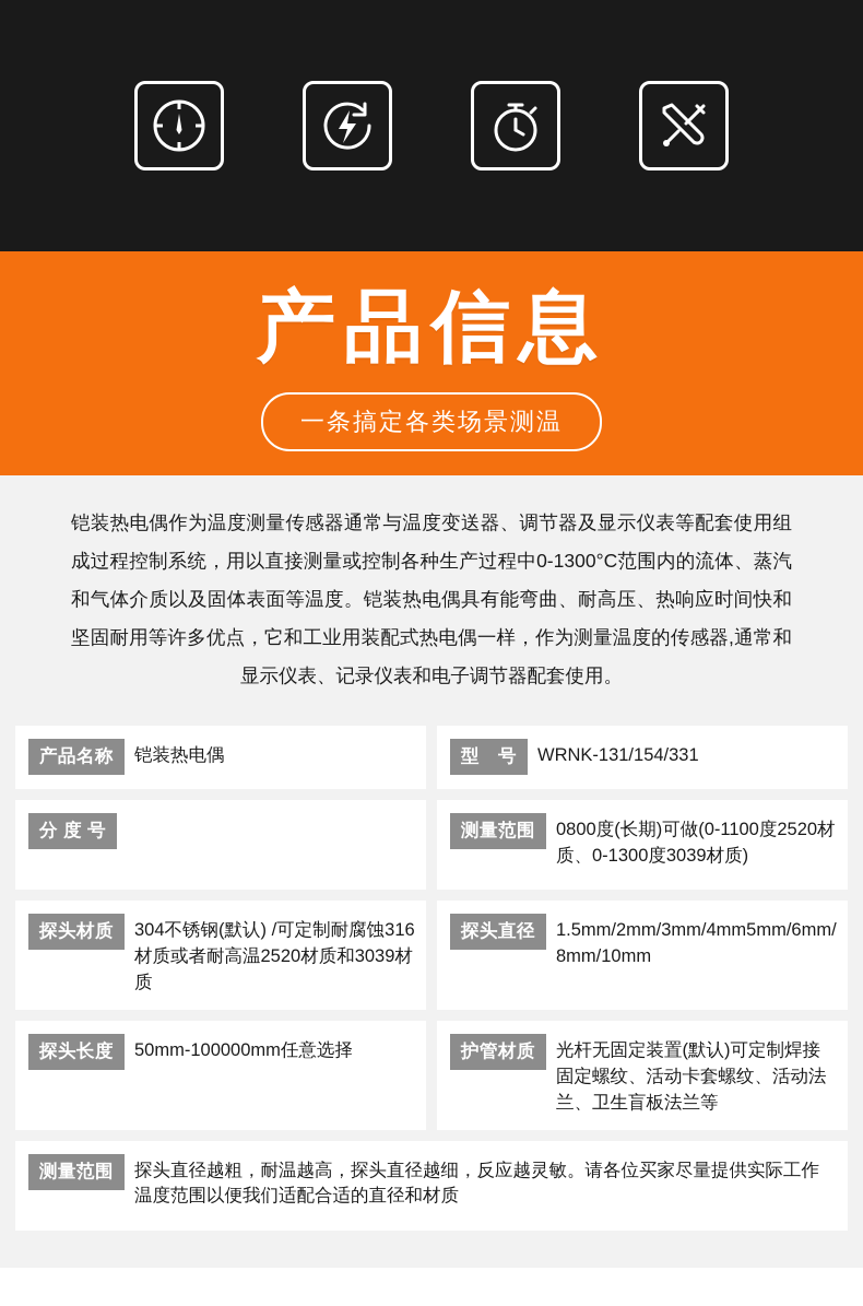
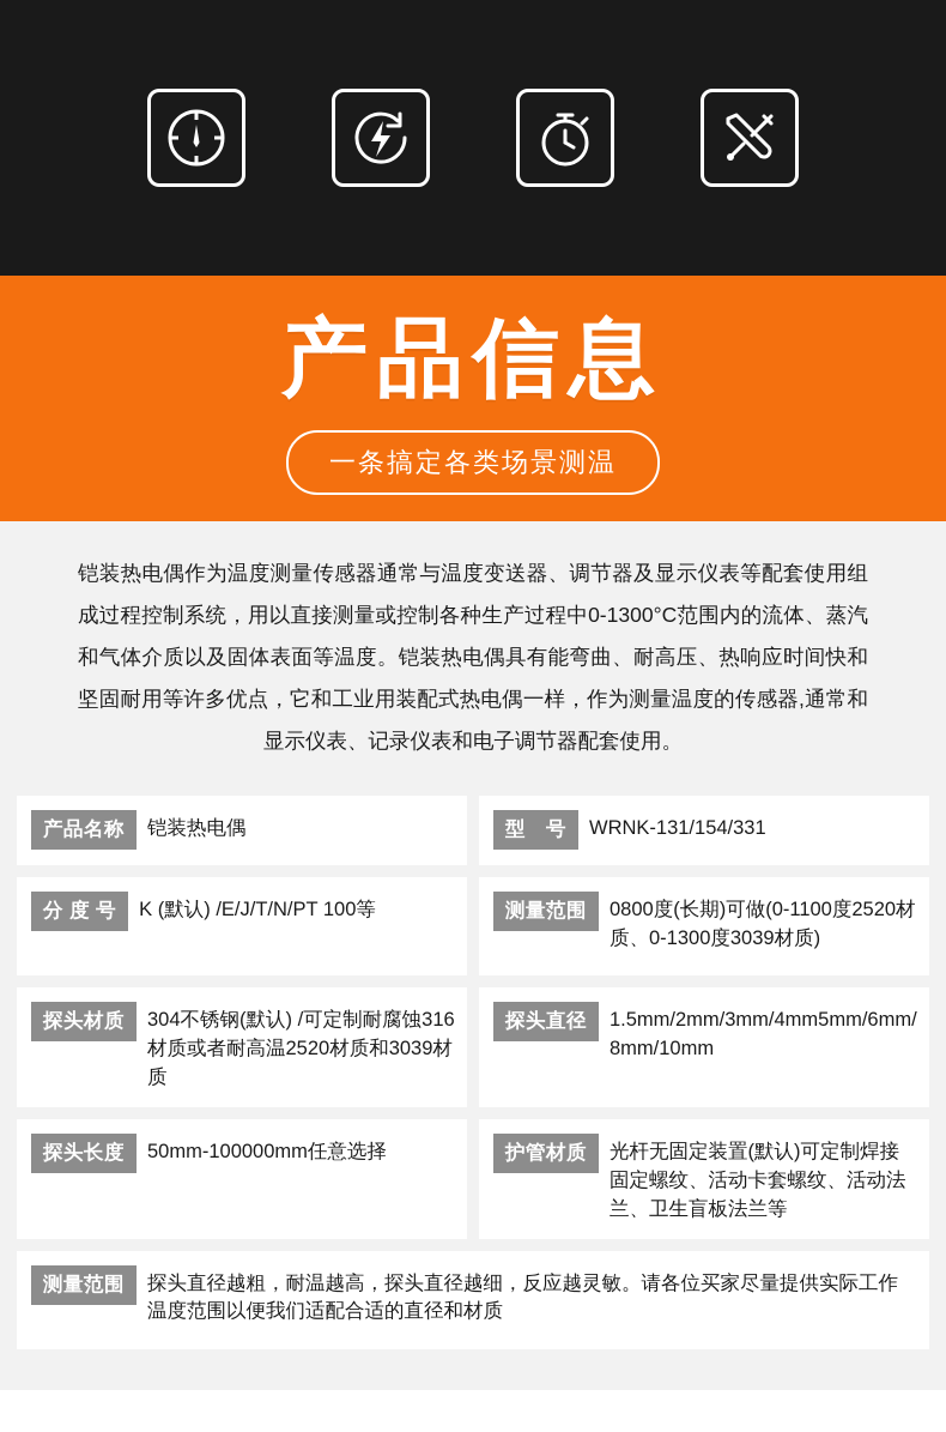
  产品信息
  一条搞定各类场景测温
  铠装热电偶作为温度测量传感器通常与温度变送器、调节器及显示仪表等配套使用组成过程控制系统，用以直接测量或控制各种生产过程中0-1300°C范围内的流体、蒸汽和气体介质以及固体表面等温度。铠装热电偶具有能弯曲、耐高压、热响应时间快和坚固耐用等许多优点，它和工业用装配式热电偶一样，作为测量温度的传感器,通常和显示仪表、记录仪表和电子调节器配套使用。
  产品名称
  铠装热电偶
  型 号
  WRNK-131/154/331
  分 度 号
+ K (默认) /E/J/T/N/PT 100等
  测量范围
  0800度(长期)可做(0-1100度2520材质、0-1300度3039材质)
  探头材质
  304不锈钢(默认) /可定制耐腐蚀316材质或者耐高温2520材质和3039材质
  探头直径
  1.5mm/2mm/3mm/4mm5mm/6mm/8mm/10mm
  探头长度
  50mm-100000mm任意选择
  护管材质
  光杆无固定装置(默认)可定制焊接固定螺纹、活动卡套螺纹、活动法兰、卫生盲板法兰等
  测量范围
  探头直径越粗，耐温越高，探头直径越细，反应越灵敏。请各位买家尽量提供实际工作温度范围以便我们适配合适的直径和材质
